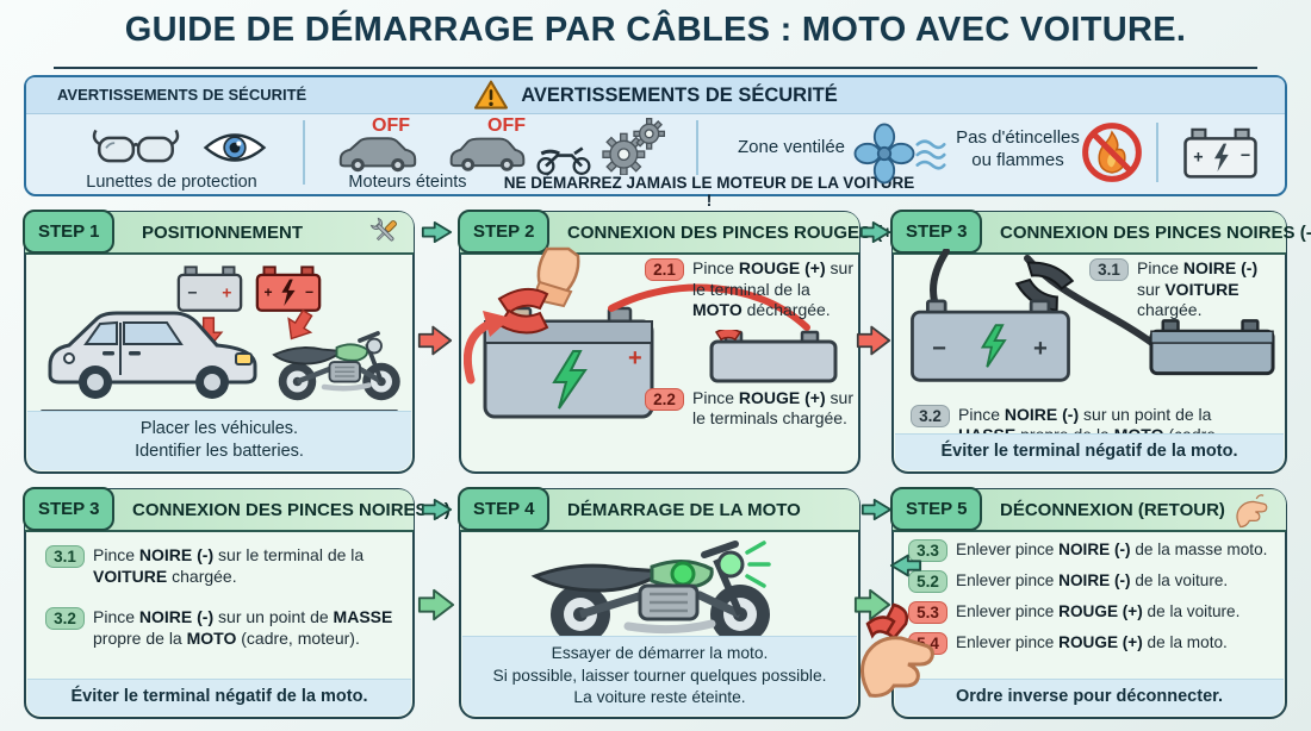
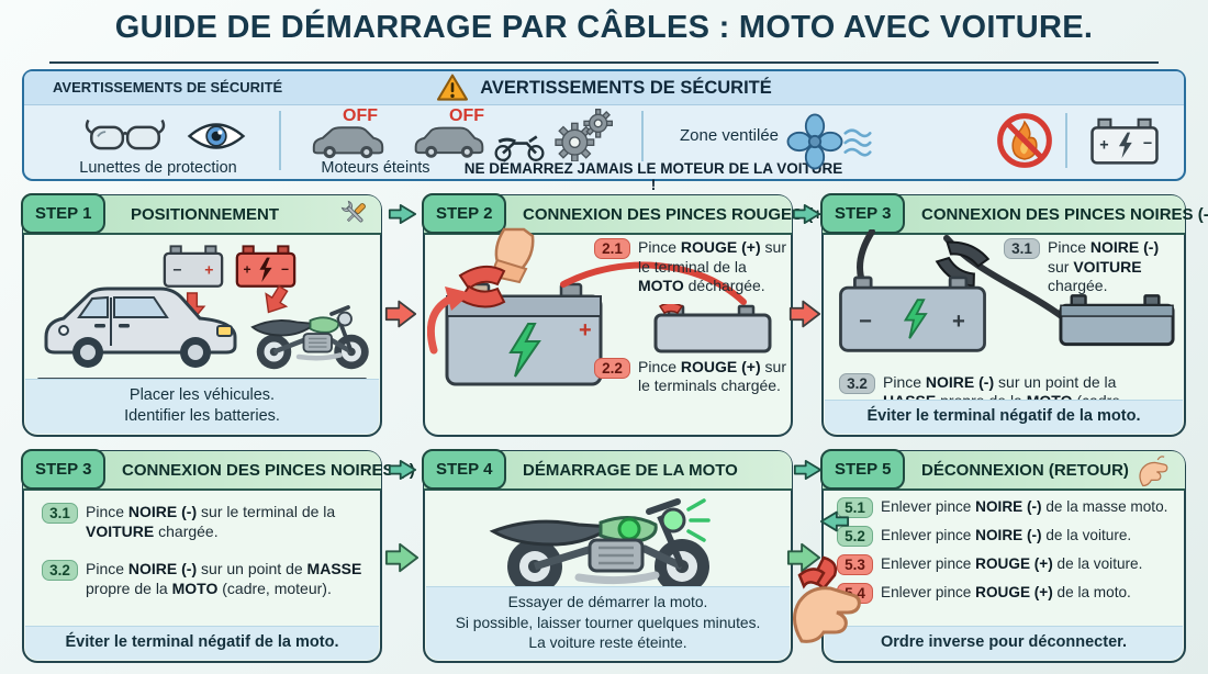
  GUIDE DE DÉMARRAGE PAR CÂBLES : MOTO AVEC VOITURE.
  AVERTISSEMENTS DE SÉCURITÉ
  AVERTISSEMENTS DE SÉCURITÉ
  Lunettes de protection
  OFF
  OFF
  Moteurs éteints
  NE DÉMARREZ JAMAIS LE MOTEUR DE LA VOITRE !
  Zone ventilée
- Pas d'étincelles
- ou flammes
  +
  −
  STEP 1
  POSITIONNEMENT
  −
  +
  +
  −
  Placer les véhicules.
  Identifier les batteries.
  STEP 2
  CONNEXION DES PINCES ROUGE
  +
  2.1
  Pince ROUGE (+) sur le terminal de la MOTO déchargée.
  2.2
  Pince ROUGE (+) sur le terminals chargée.
  STEP 3
  CONNEXION DES PINCES NOIRES (-
  −
  +
  3.1
  Pince NOIRE (-) sur VOITURE chargée.
  3.2
  Éviter le terminal négatif de la moto.
  STEP 3
  CONNEXION DES PINCES NOIRES
  3.1
  Pince NOIRE (-) sur le terminal de la VOITURE chargée.
  3.2
  Pince NOIRE (-) sur un point de MASSE propre de la MOTO (cadre, moteur).
  Éviter le terminal négatif de la moto.
  STEP 4
  DÉMARRAGE DE LA MOTO
  Essayer de démarrer la moto.
- Si possible, laisser tourner quelques possible.
+ Si possible, laisser tourner quelques minutes.
  La voiture reste éteinte.
  STEP 5
  DÉCONNEXION (RETOUR)
- 3.3
+ 5.1
  Enlever pince NOIRE (-) de la masse moto.
  5.2
  Enlever pince NOIRE (-) de la voiture.
  5.3
  Enlever pince ROUGE (+) de la voiture.
  Enlever pince ROUGE (+) de la moto.
  Ordre inverse pour déconnecter.
